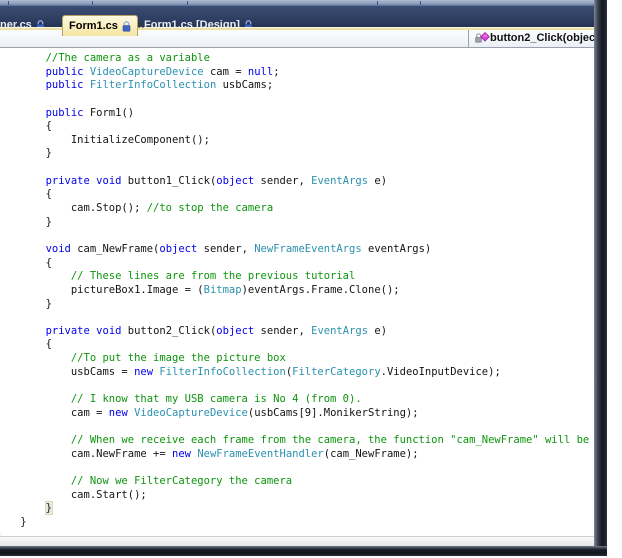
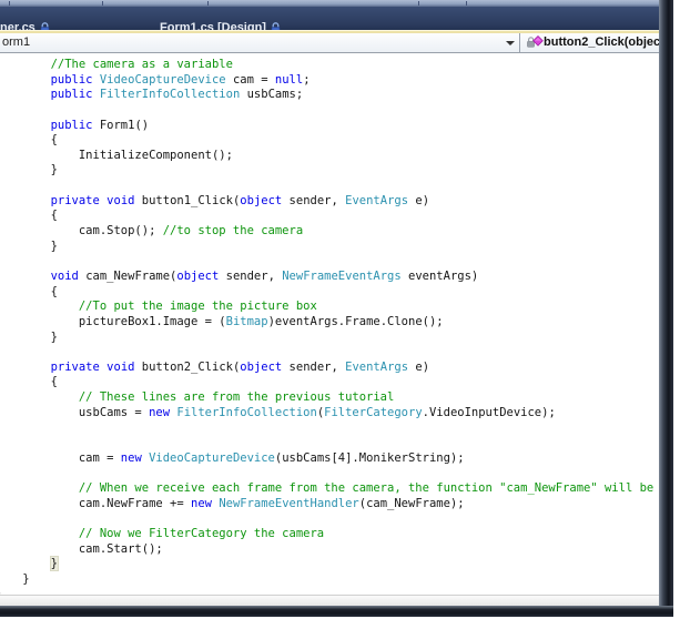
  ner.cs
- Form1.cs
- ×
  Form1.cs [Design]
+ orm1
  button2_Click(objec
  //The camera as a variable
  public VideoCaptureDevice cam = null;
  public FilterInfoCollection usbCams;
  public Form1()
  {
  InitializeComponent();
  }
  private void button1_Click(object sender, EventArgs e)
  {
  cam.Stop(); //to stop the camera
  }
  void cam_NewFrame(object sender, NewFrameEventArgs eventArgs)
  {
- // These lines are from the previous tutorial
+ //To put the image the picture box
  pictureBox1.Image = (Bitmap)eventArgs.Frame.Clone();
  }
  private void button2_Click(object sender, EventArgs e)
  {
- //To put the image the picture box
+ // These lines are from the previous tutorial
  usbCams = new FilterInfoCollection(FilterCategory.VideoInputDevice);
- // I know that my USB camera is No 4 (from 0).
- cam = new VideoCaptureDevice(usbCams[9].MonikerString);
+ cam = new VideoCaptureDevice(usbCams[4].MonikerString);
  // When we receive each frame from the camera, the function "cam_NewFrame" will be
  cam.NewFrame += new NewFrameEventHandler(cam_NewFrame);
  // Now we FilterCategory the camera
  cam.Start();
  }
  }
